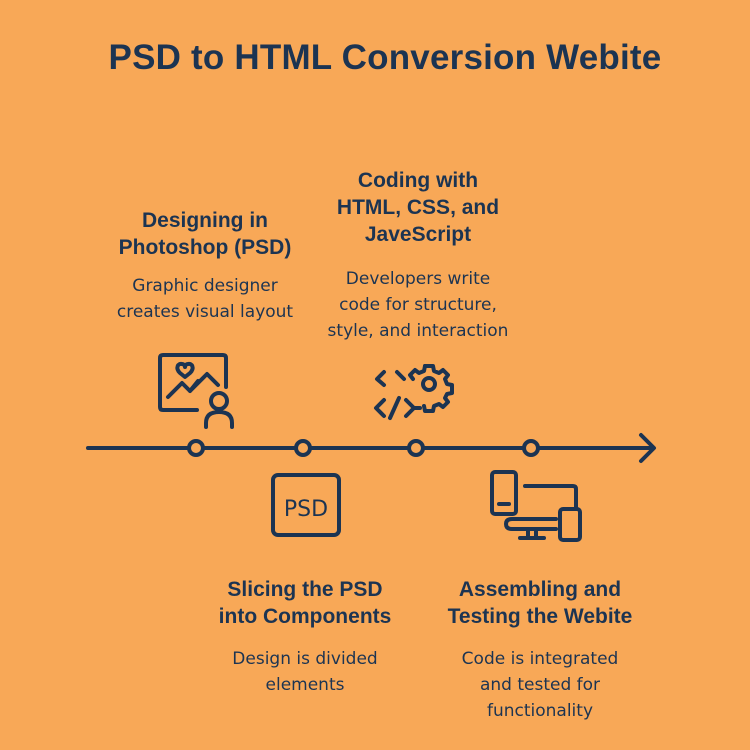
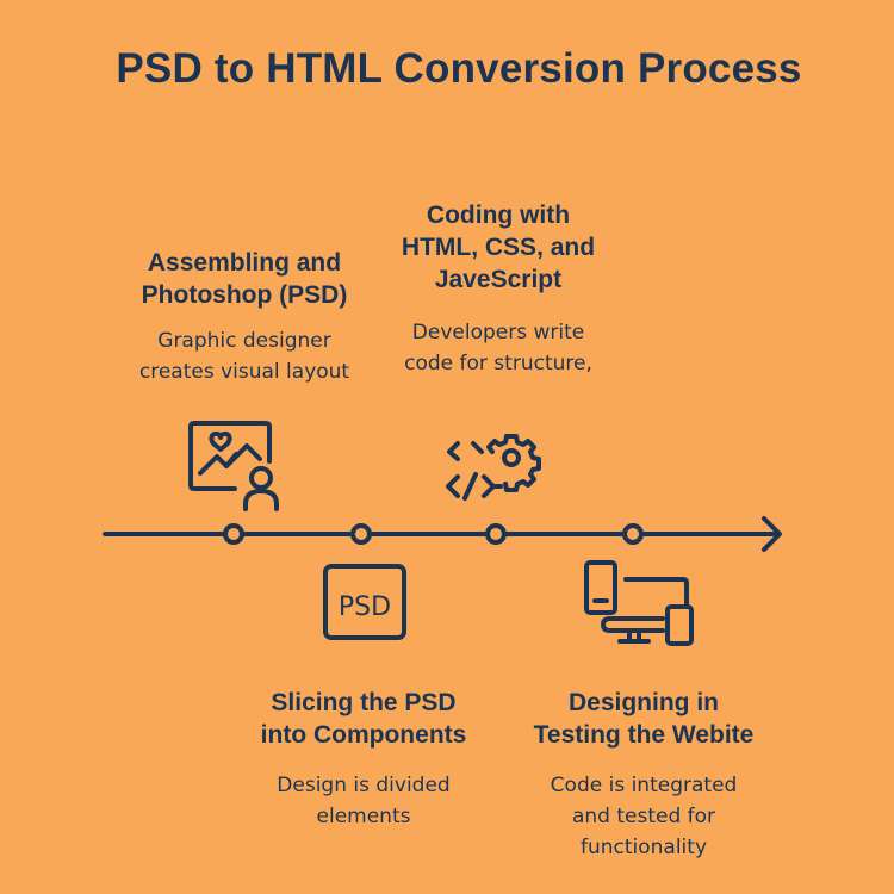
- PSD to HTML Conversion Webite
+ PSD to HTML Conversion Process
- Designing in
+ Assembling and
  Photoshop (PSD)
  Graphic designer
  creates visual layout
  Coding with
  HTML, CSS, and
  JaveScript
  Developers write
  code for structure,
- style, and interaction
  PSD
  Slicing the PSD
  into Components
  Design is divided
  elements
- Assembling and
+ Designing in
  Testing the Webite
  Code is integrated
  and tested for
  functionality
